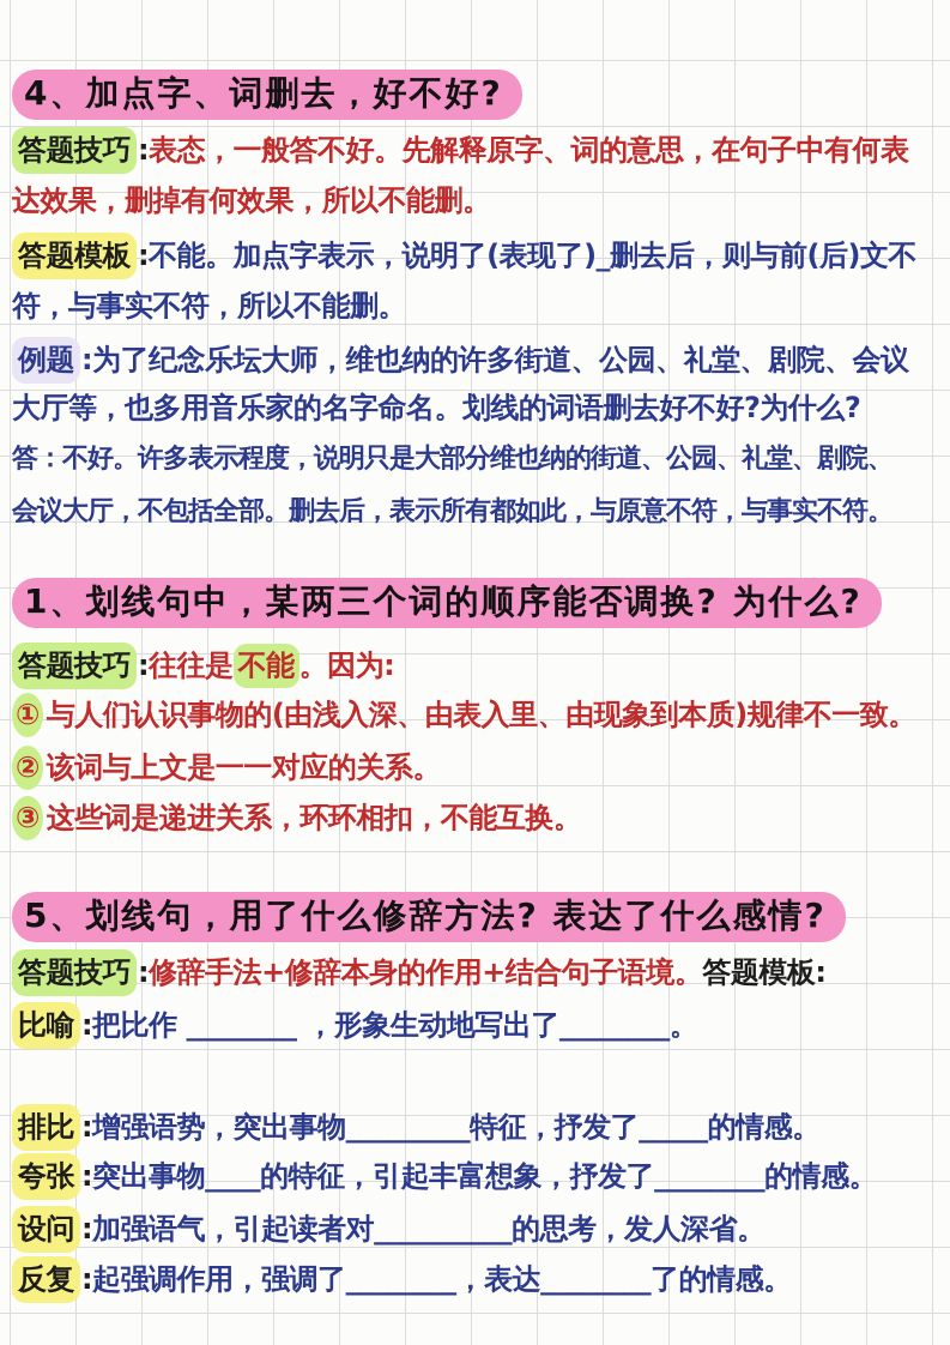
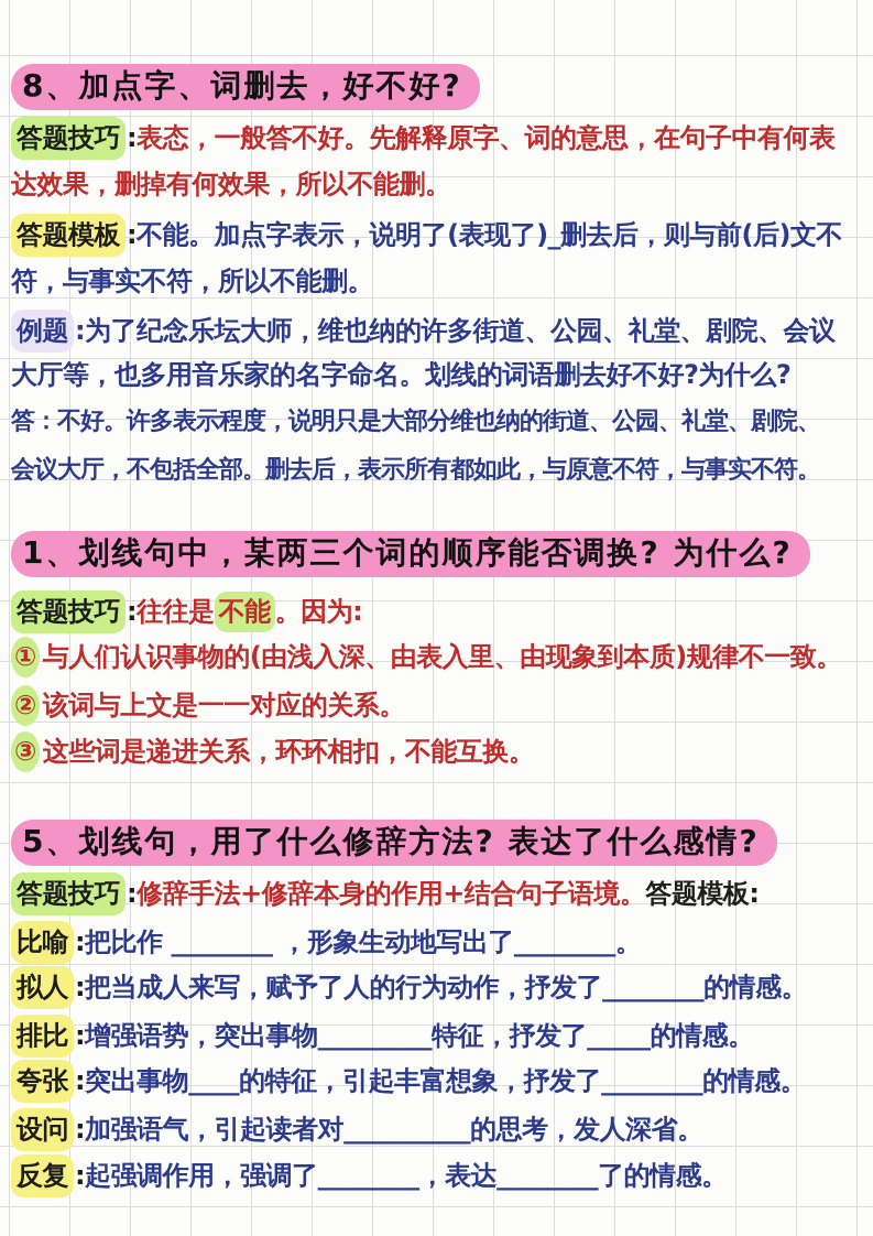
- 4、加点字、词删去，好不好?
+ 8、加点字、词删去，好不好?
  答题技巧 :表态，一般答不好。先解释原字、词的意思，在句子中有何表
  达效果，删掉有何效果，所以不能删。
  答题模板 :不能。加点字表示，说明了(表现了)_删去后，则与前(后)文不
  符，与事实不符，所以不能删。
  例题 :为了纪念乐坛大师，维也纳的许多街道、公园、礼堂、剧院、会议
  大厅等，也多用音乐家的名字命名。划线的词语删去好不好?为什么?
  答：不好。许多表示程度，说明只是大部分维也纳的街道、公园、礼堂、剧院、
  会议大厅，不包括全部。删去后，表示所有都如此，与原意不符，与事实不符。
  1、划线句中，某两三个词的顺序能否调换? 为什么?
  答题技巧 :往往是 不能 。因为:
  ① 与人们认识事物的(由浅入深、由表入里、由现象到本质)规律不一致。
  ② 该词与上文是一一对应的关系。
  ③ 这些词是递进关系，环环相扣，不能互换。
  5、划线句，用了什么修辞方法? 表达了什么感情?
  答题技巧 :修辞手法+修辞本身的作用+结合句子语境。答题模板:
  比喻 :把比作 ________ ，形象生动地写出了________。
+ 拟人 :把当成人来写，赋予了人的行为动作，抒发了________的情感。
  排比 :增强语势，突出事物_________特征，抒发了_____的情感。
  夸张 :突出事物____的特征，引起丰富想象，抒发了________的情感。
  设问 :加强语气，引起读者对__________的思考，发人深省。
  反复 :起强调作用，强调了________，表达________了的情感。
